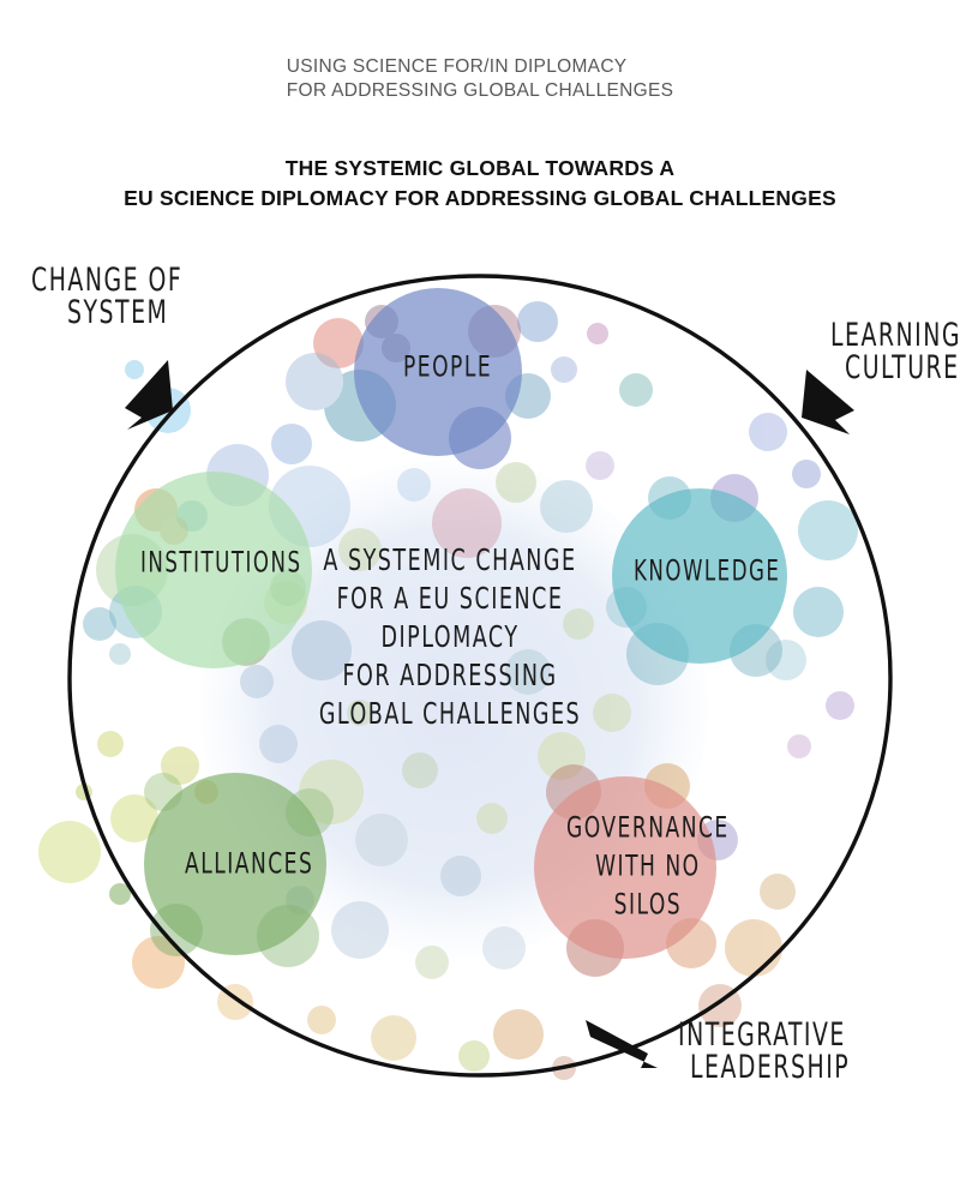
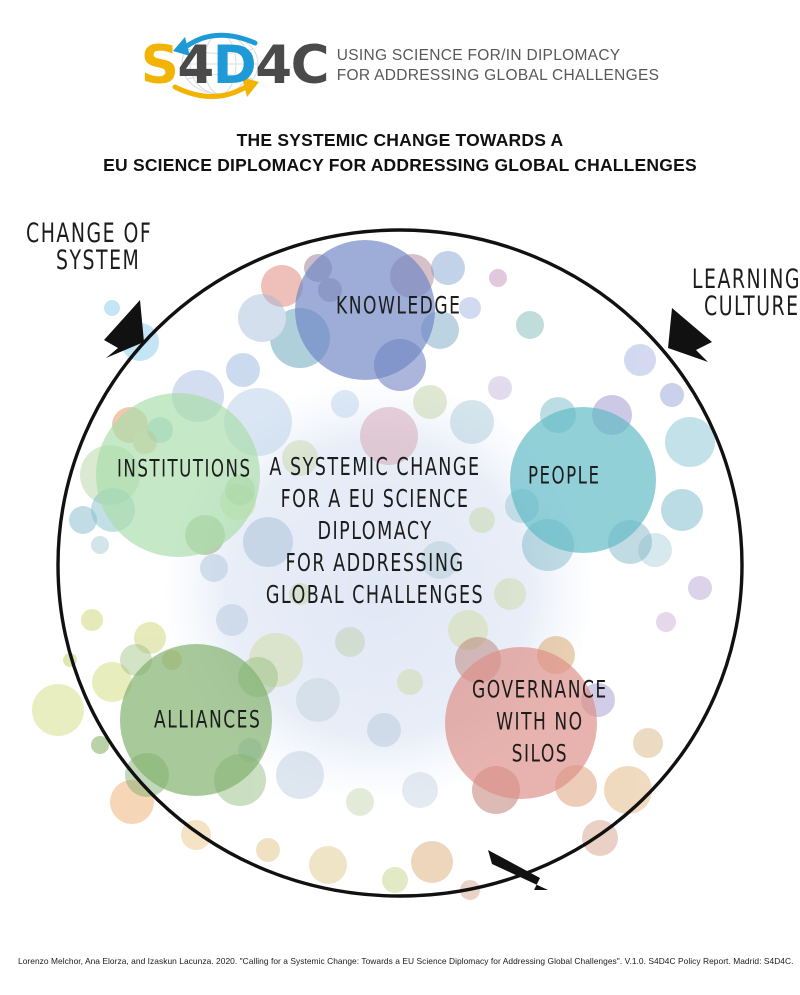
+ S4D4C
  USING SCIENCE FOR/IN DIPLOMACY
  FOR ADDRESSING GLOBAL CHALLENGES
- THE SYSTEMIC GLOBAL TOWARDS A
+ THE SYSTEMIC CHANGE TOWARDS A
  EU SCIENCE DIPLOMACY FOR ADDRESSING GLOBAL CHALLENGES
  CHANGE OF
  SYSTEM
  LEARNING
  CULTURE
- INTEGRATIVE
- LEADERSHIP
- PEOPLE
+ KNOWLEDGE
  INSTITUTIONS
- KNOWLEDGE
+ PEOPLE
  ALLIANCES
  GOVERNANCE
  WITH NO
  SILOS
  A SYSTEMIC CHANGE
  FOR A EU SCIENCE
  DIPLOMACY
  FOR ADDRESSING
  GLOBAL CHALLENGES
+ Lorenzo Melchor, Ana Elorza, and Izaskun Lacunza. 2020. "Calling for a Systemic Change: Towards a EU Science Diplomacy for Addressing Global Challenges". V.1.0. S4D4C Policy Report. Madrid: S4D4C.
